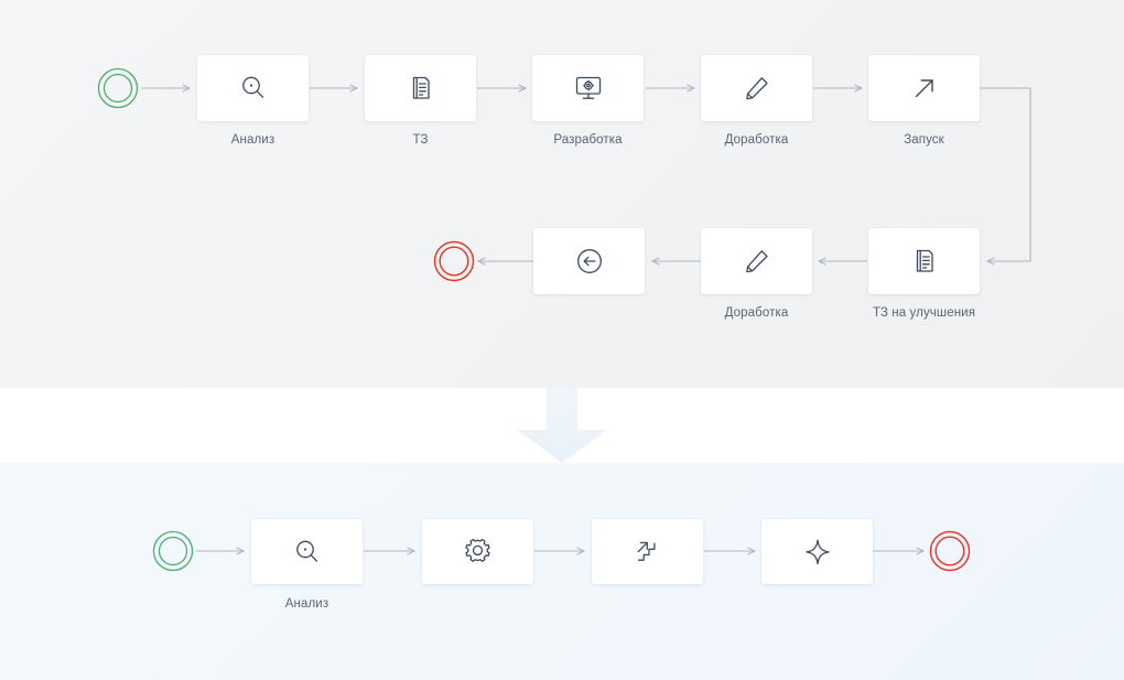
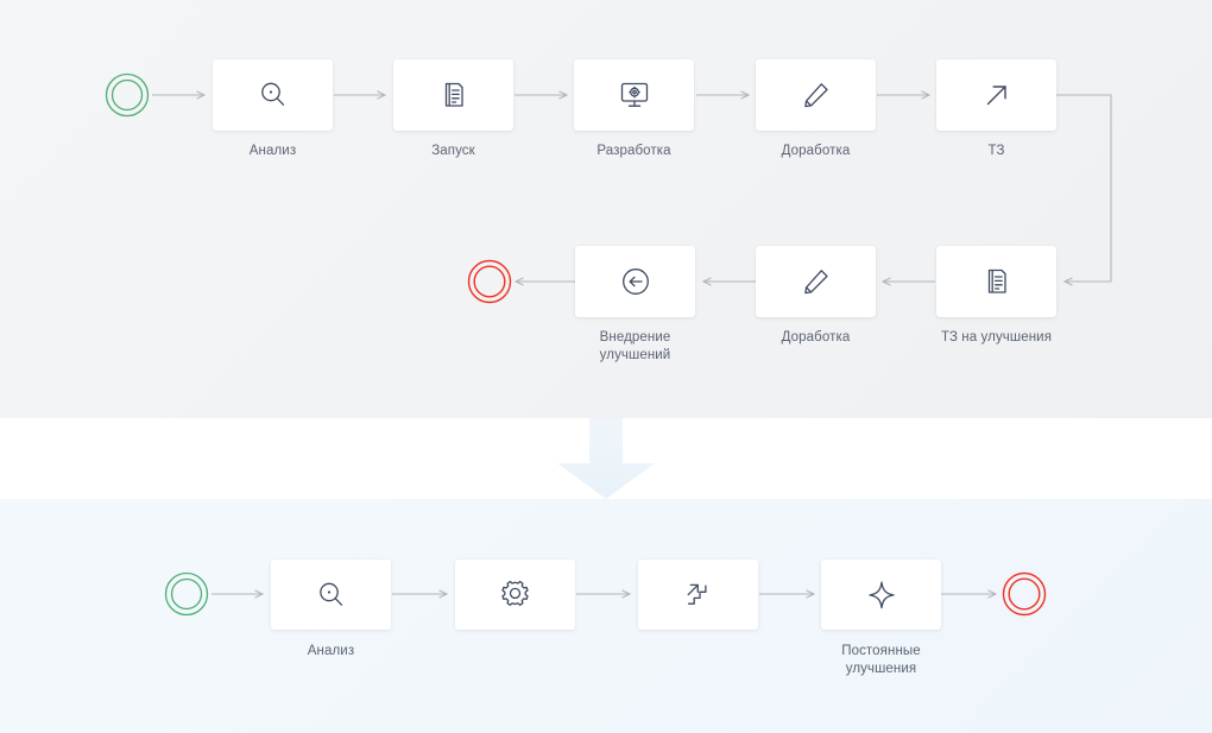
  Анализ
- ТЗ
+ Запуск
  Разработка
  Доработка
- Запуск
+ ТЗ
+ Внедрение
+ улучшений
  Доработка
  ТЗ на улучшения
  Анализ
+ Постоянные
+ улучшения
